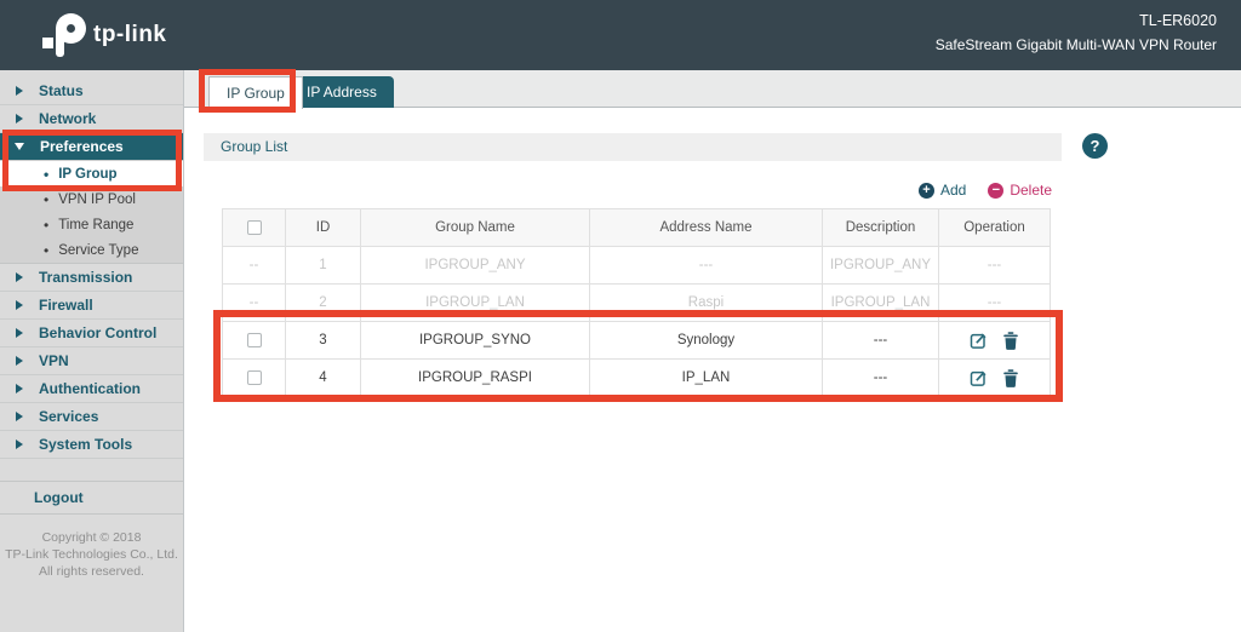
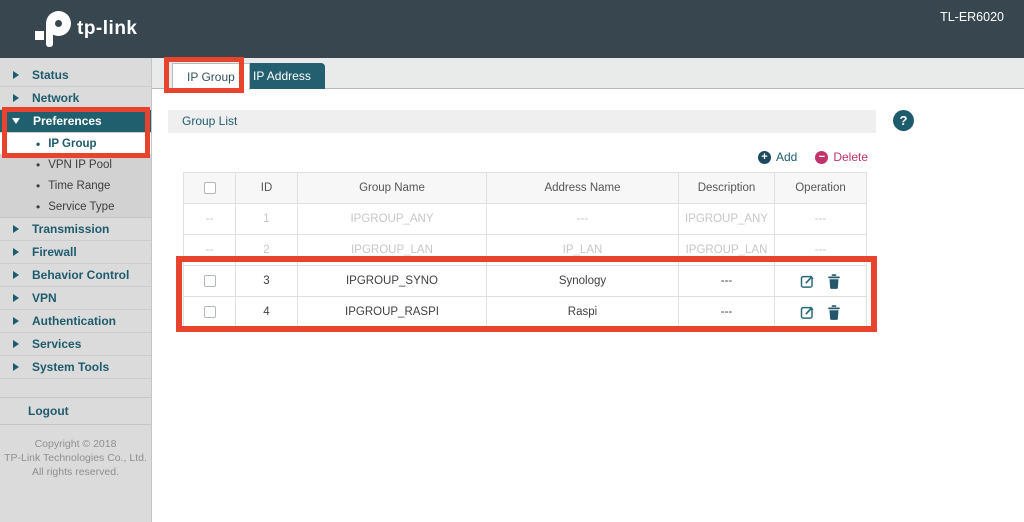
  tp-link
  TL-ER6020
- SafeStream Gigabit Multi-WAN VPN Router
  Status
  Network
  Preferences
  •
  IP Group
  •
  VPN IP Pool
  •
  Time Range
  •
  Service Type
  Transmission
  Firewall
  Behavior Control
  VPN
  Authentication
  Services
  System Tools
  Logout
  Copyright © 2018
  TP-Link Technologies Co., Ltd.
  All rights reserved.
  IP Group
  IP Address
  Group List
  ?
  +
  Add
  −
  Delete
  	ID	Group Name	Address Name	Description	Operation
  --	1	IPGROUP_ANY	---	IPGROUP_ANY	---
- --	2	IPGROUP_LAN	Raspi	IPGROUP_LAN	---
+ --	2	IPGROUP_LAN	IP_LAN	IPGROUP_LAN	---
  	3	IPGROUP_SYNO	Synology	---
- 	4	IPGROUP_RASPI	IP_LAN	---
+ 	4	IPGROUP_RASPI	Raspi	---
